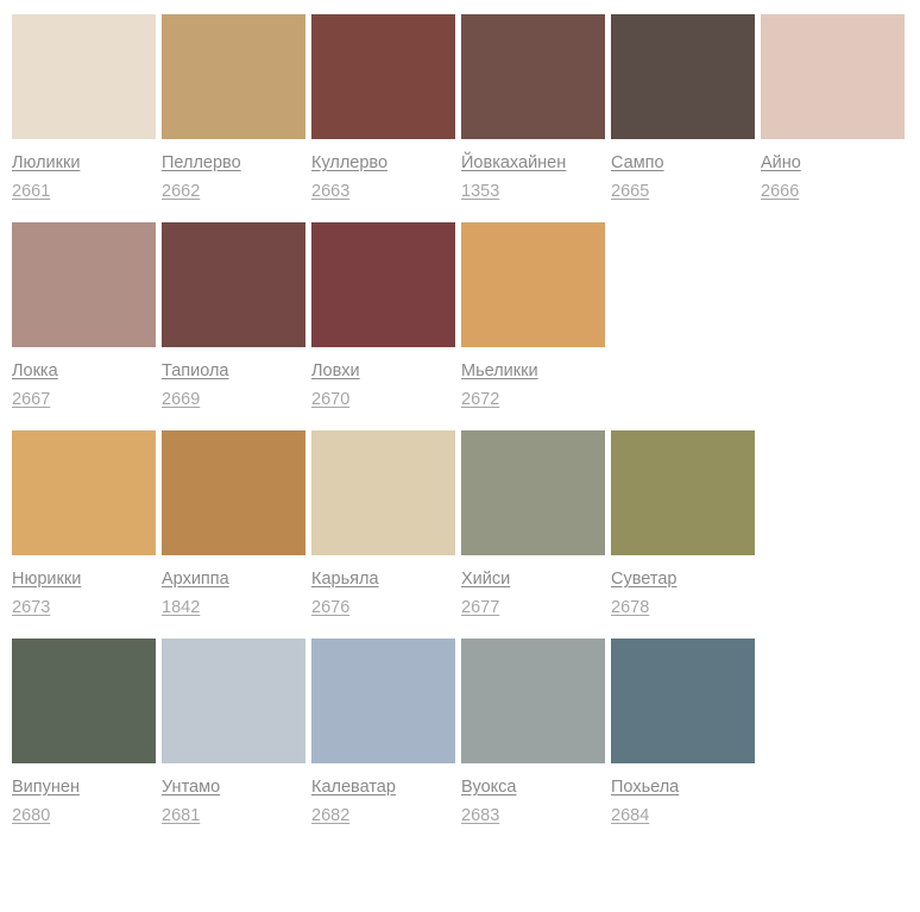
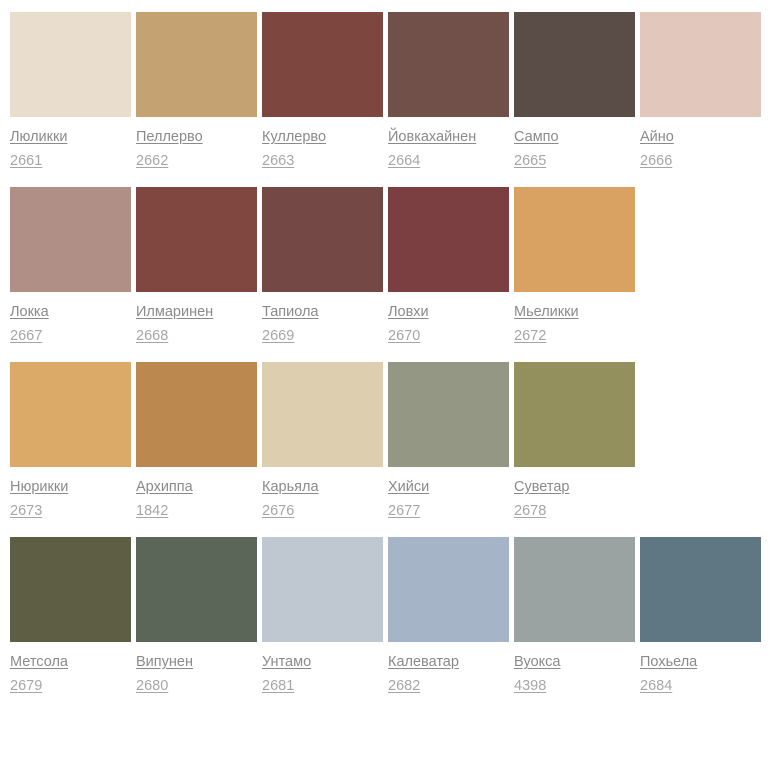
  Люликки
  2661
  Пеллерво
  2662
  Куллерво
  2663
  Йовкахайнен
- 1353
+ 2664
  Сампо
  2665
  Айно
  2666
  Локка
  2667
+ Илмаринен
+ 2668
  Тапиола
  2669
  Ловхи
  2670
  Мьеликки
  2672
  Нюрикки
  2673
  Архиппа
  1842
  Карьяла
  2676
  Хийси
  2677
  Суветар
  2678
+ Метсола
+ 2679
  Випунен
  2680
  Унтамо
  2681
  Калеватар
  2682
  Вуокса
- 2683
+ 4398
  Похьела
  2684
